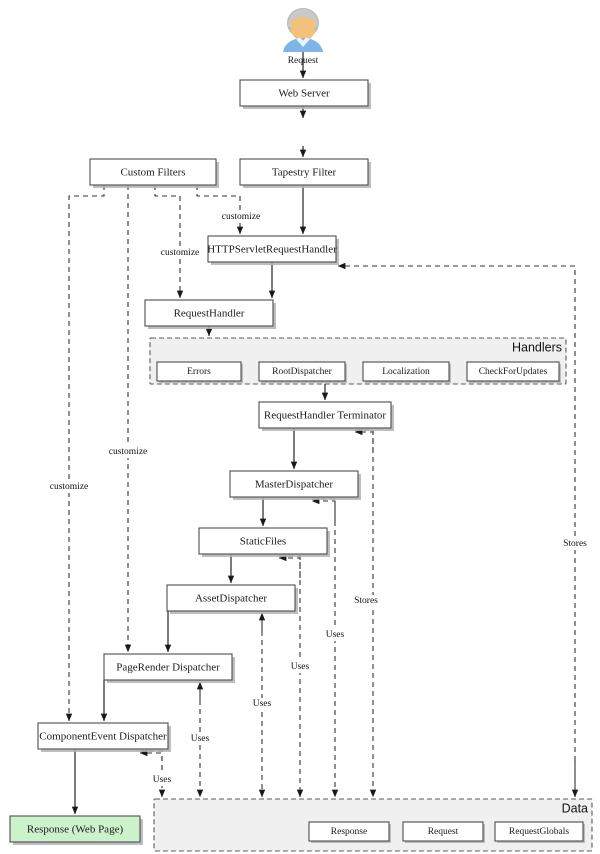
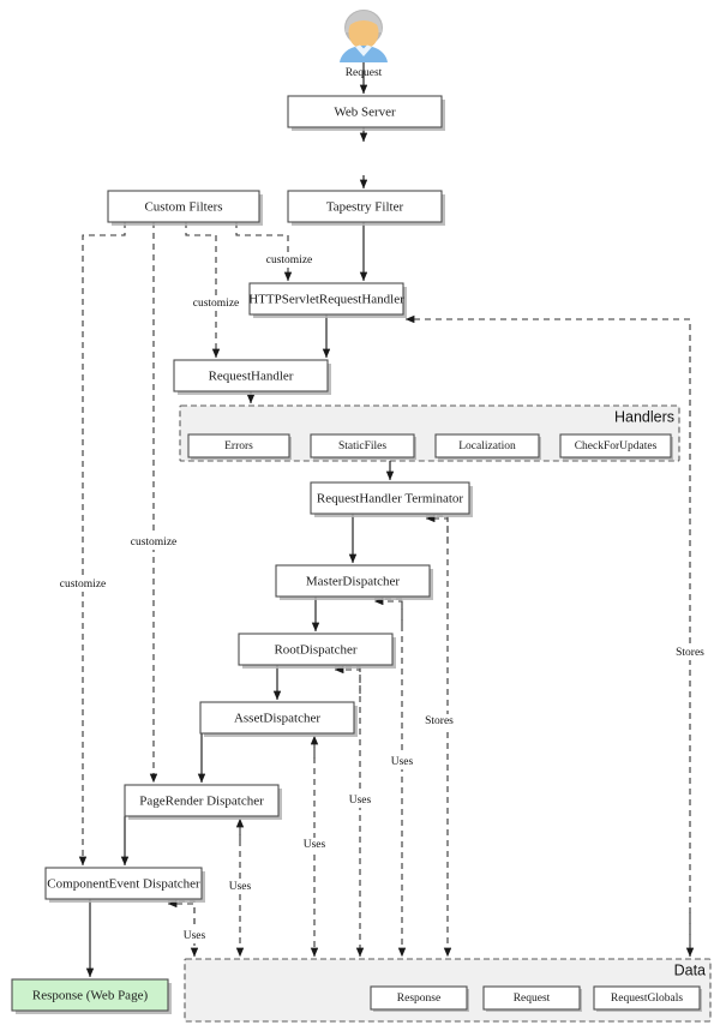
  Request
  Handlers
  Data
  Web Server
  Custom Filters
  Tapestry Filter
  HTTPServletRequestHandler
  RequestHandler
  Errors
- RootDispatcher
+ StaticFiles
  Localization
  CheckForUpdates
  RequestHandler Terminator
  MasterDispatcher
- StaticFiles
+ RootDispatcher
  AssetDispatcher
  PageRender Dispatcher
  ComponentEvent Dispatcher
  Response (Web Page)
  Response
  Request
  RequestGlobals
  customize
  customize
  customize
  customize
  Uses
  Uses
  Uses
  Uses
  Uses
  Stores
  Stores
